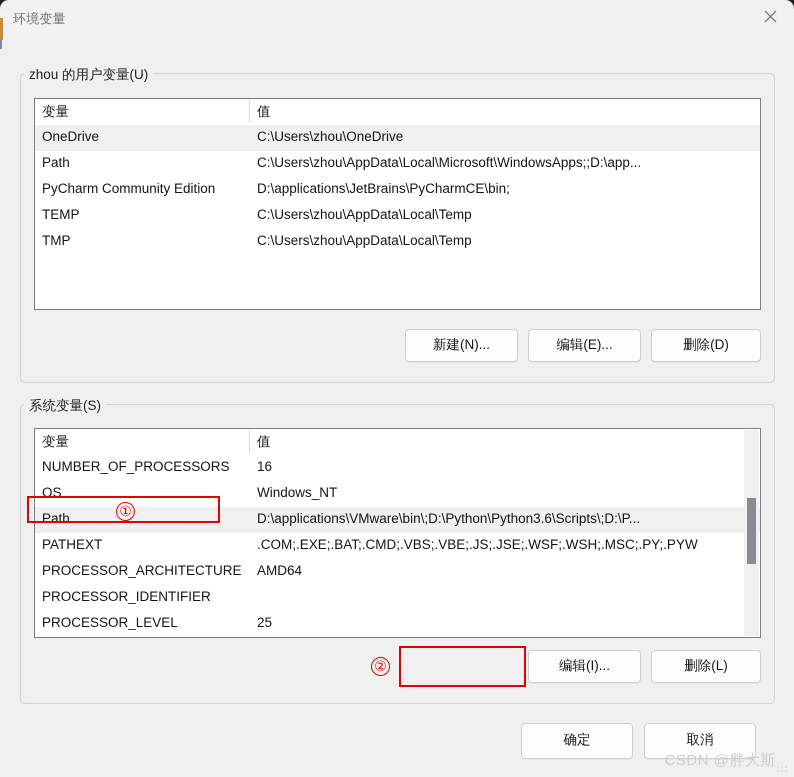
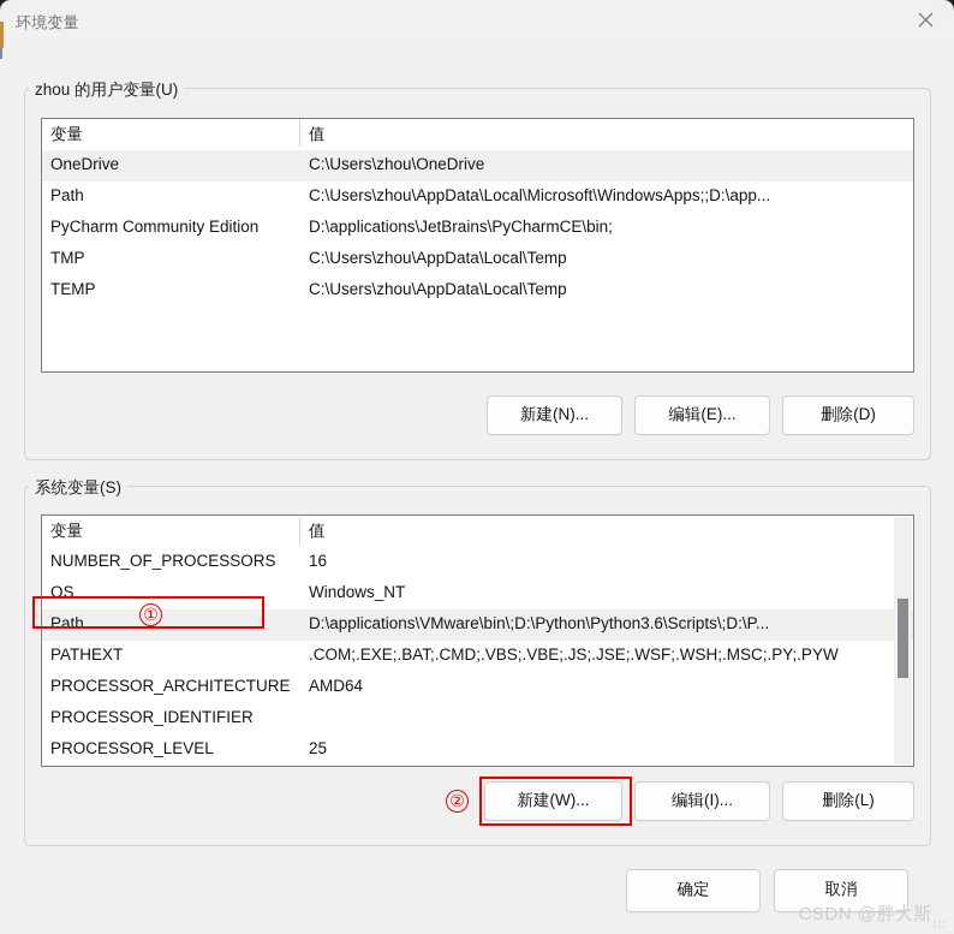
  环境变量
  zhou 的用户变量(U)
  变量
  值
  OneDrive
  C:\Users\zhou\OneDrive
  Path
  C:\Users\zhou\AppData\Local\Microsoft\WindowsApps;;D:\app...
  PyCharm Community Edition
  D:\applications\JetBrains\PyCharmCE\bin;
- TEMP
+ TMP
  C:\Users\zhou\AppData\Local\Temp
- TMP
+ TEMP
  C:\Users\zhou\AppData\Local\Temp
  新建(N)...
  编辑(E)...
  删除(D)
  系统变量(S)
  变量
  值
  NUMBER_OF_PROCESSORS
  16
  OS
  Windows_NT
  Path
  D:\applications\VMware\bin\;D:\Python\Python3.6\Scripts\;D:\P...
  PATHEXT
  .COM;.EXE;.BAT;.CMD;.VBS;.VBE;.JS;.JSE;.WSF;.WSH;.MSC;.PY;.PYW
  PROCESSOR_ARCHITECTURE
  AMD64
  PROCESSOR_IDENTIFIER
  PROCESSOR_LEVEL
  25
+ 新建(W)...
  编辑(I)...
  删除(L)
  确定
  取消
  ①
  ②
  CSDN @胖大斯
